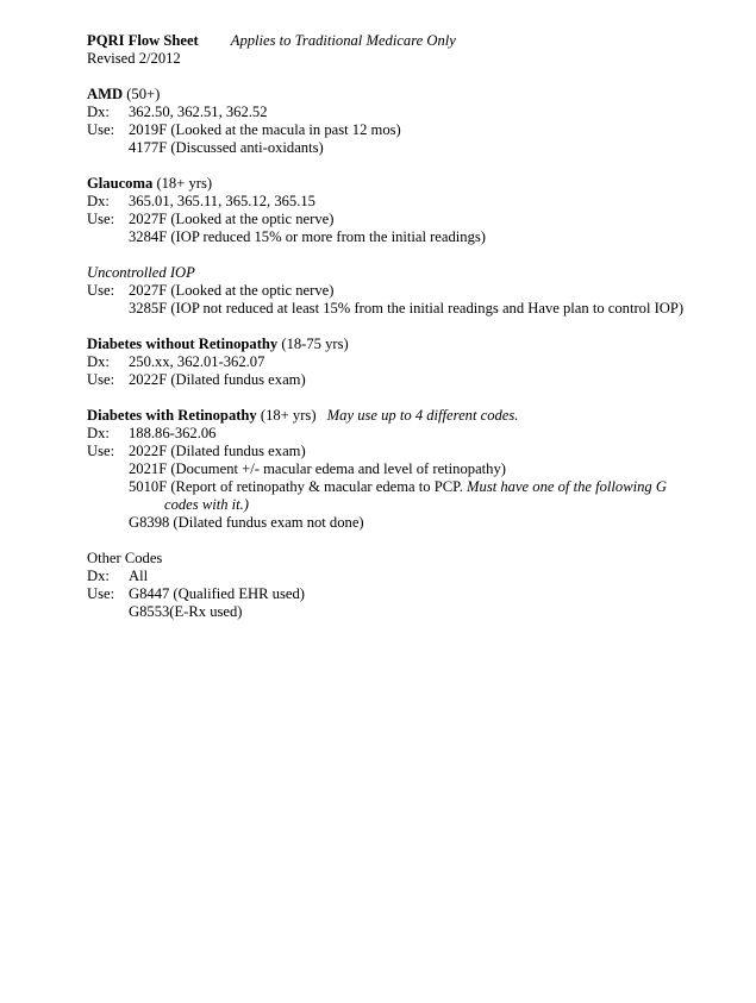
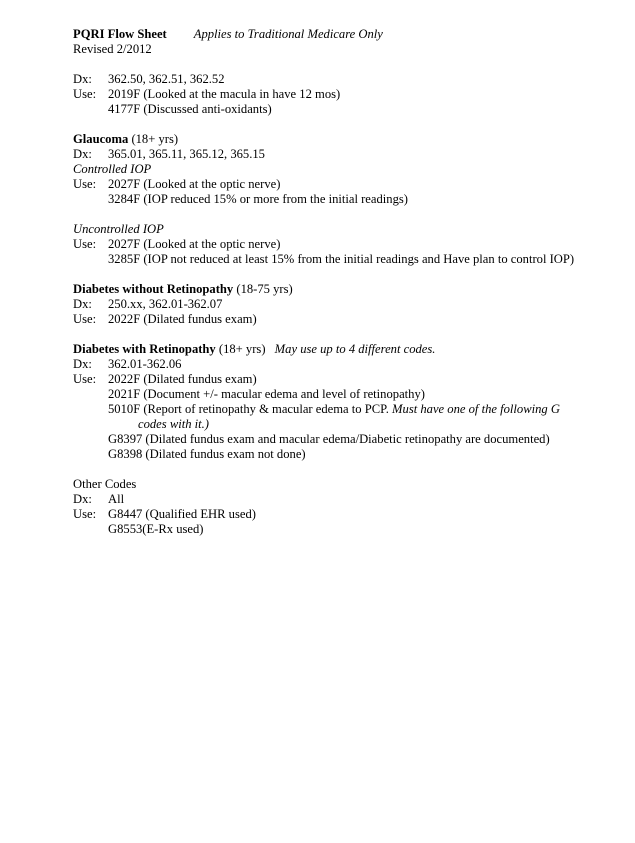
  PQRI Flow Sheet Applies to Traditional Medicare Only
  Revised 2/2012
- AMD (50+)
  Dx:
  362.50, 362.51, 362.52
  Use:
- 2019F (Looked at the macula in past 12 mos)
+ 2019F (Looked at the macula in have 12 mos)
  4177F (Discussed anti-oxidants)
  Glaucoma (18+ yrs)
  Dx:
  365.01, 365.11, 365.12, 365.15
+ Controlled IOP
  Use:
  2027F (Looked at the optic nerve)
  3284F (IOP reduced 15% or more from the initial readings)
  Uncontrolled IOP
  Use:
  2027F (Looked at the optic nerve)
  3285F (IOP not reduced at least 15% from the initial readings and Have plan to control IOP)
  Diabetes without Retinopathy (18-75 yrs)
  Dx:
  250.xx, 362.01-362.07
  Use:
  2022F (Dilated fundus exam)
  Diabetes with Retinopathy (18+ yrs) May use up to 4 different codes.
  Dx:
- 188.86-362.06
+ 362.01-362.06
  Use:
  2022F (Dilated fundus exam)
  2021F (Document +/- macular edema and level of retinopathy)
  5010F (Report of retinopathy & macular edema to PCP. Must have one of the following G codes with it.)
+ G8397 (Dilated fundus exam and macular edema/Diabetic retinopathy are documented)
  G8398 (Dilated fundus exam not done)
  Other Codes
  Dx:
  All
  Use:
  G8447 (Qualified EHR used)
  G8553(E-Rx used)
